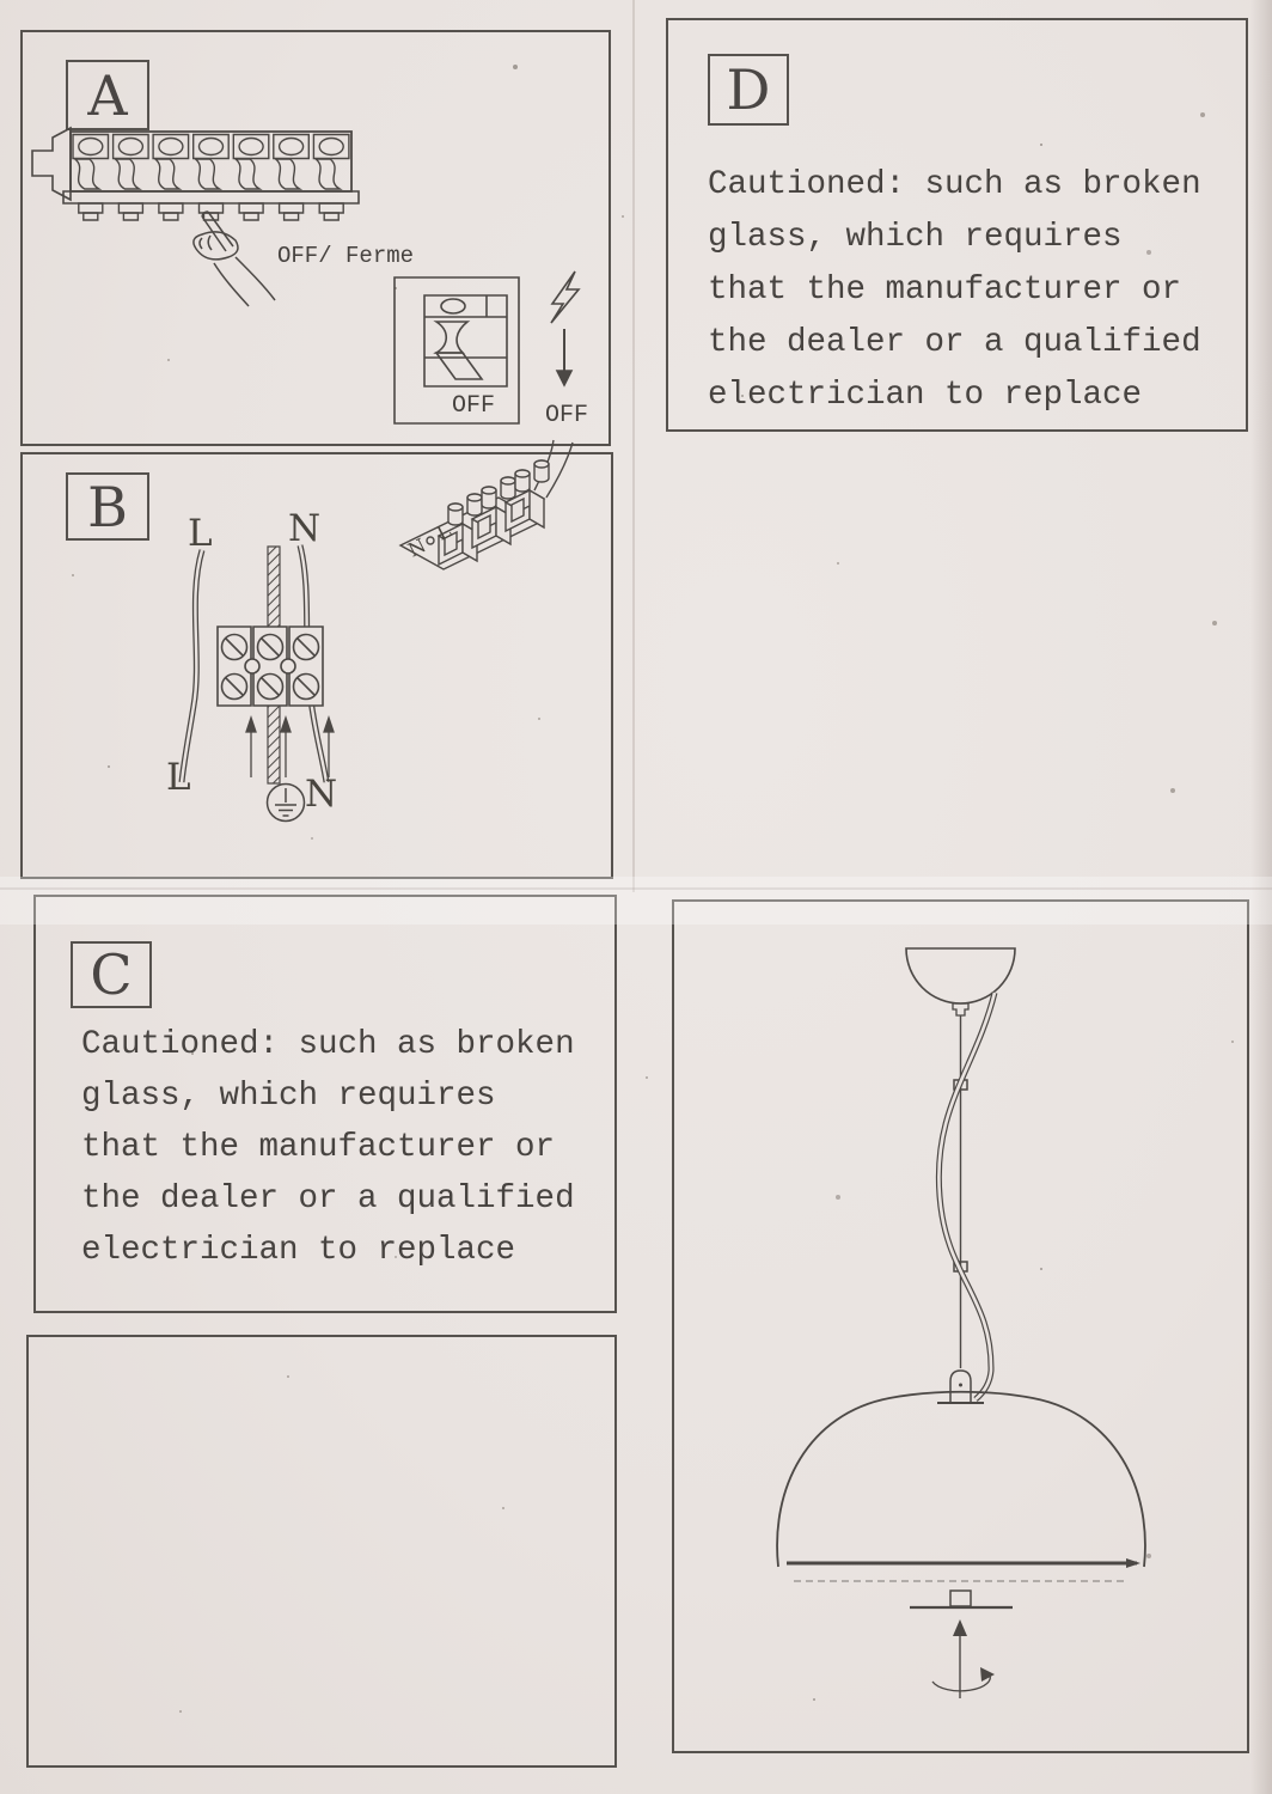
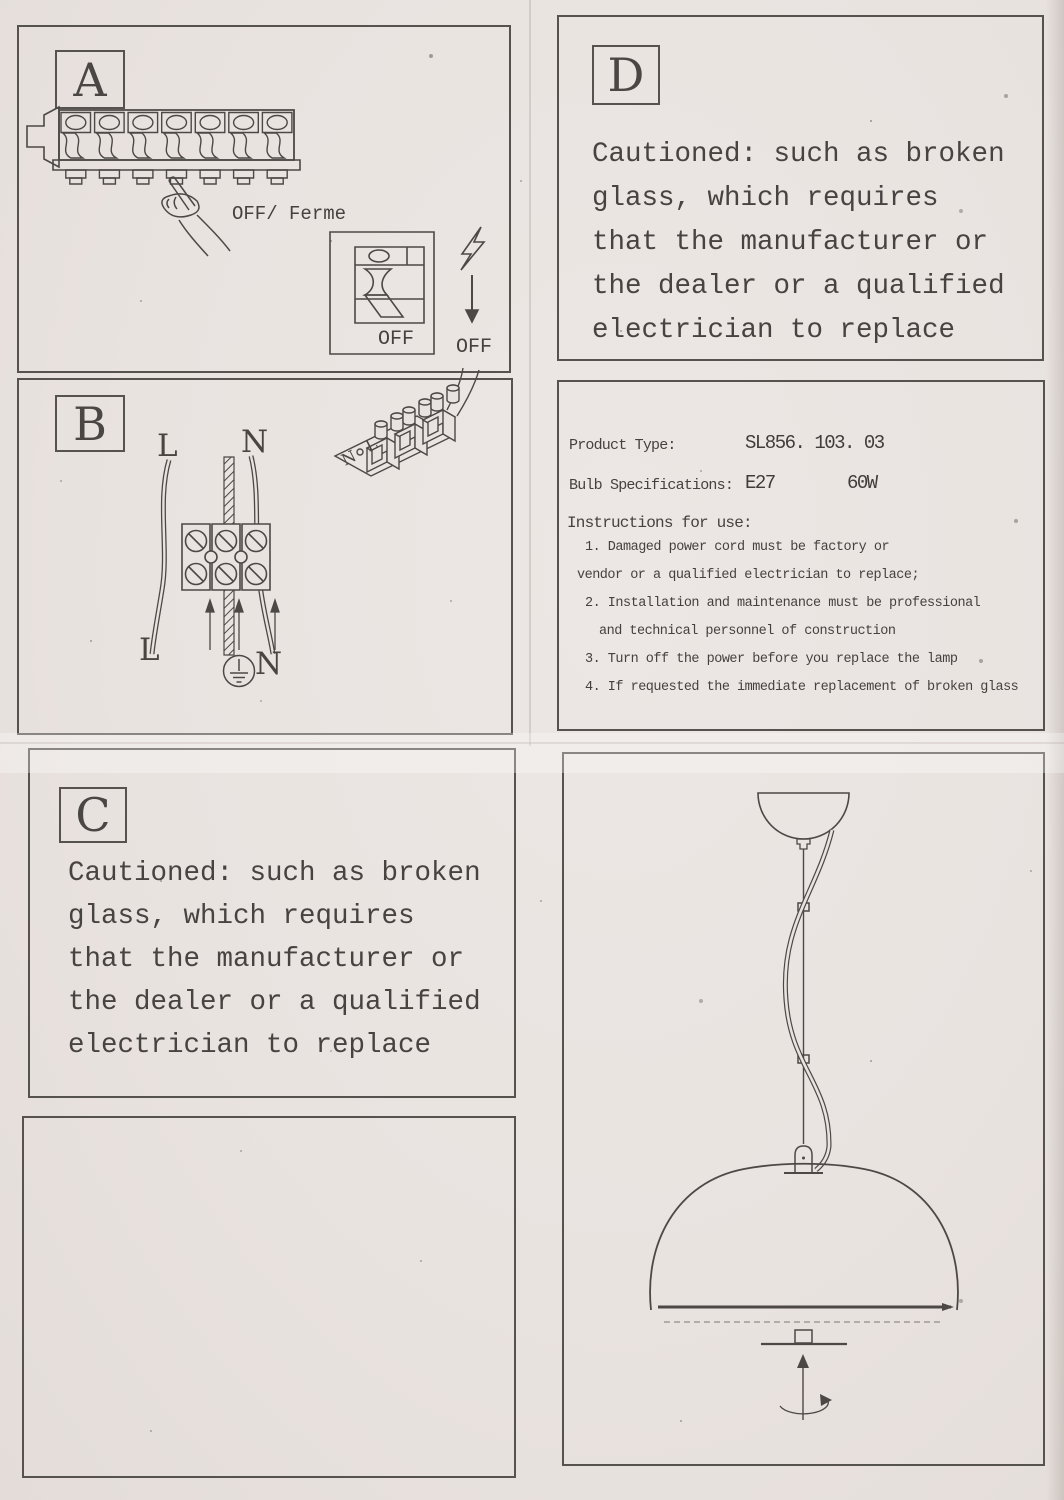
  A
  OFF/ Ferme
  OFF
  OFF
  D
  Cautioned: such as broken
  glass, which requires
  that the manufacturer or
  the dealer or a qualified
  electrician to replace
  B
  L
  N
  L
  N
+ Product Type:
+ SL856. 103. 03
+ Bulb Specifications:
+ E27
+ 60W
+ Instructions for use:
+ 1. Damaged power cord must be factory or
+ vendor or a qualified electrician to replace;
+ 2. Installation and maintenance must be professional
+ and technical personnel of construction
+ 3. Turn off the power before you replace the lamp
+ 4. If requested the immediate replacement of broken glass
  C
  Cautioned: such as broken
  glass, which requires
  that the manufacturer or
  the dealer or a qualified
  electrician to replace
